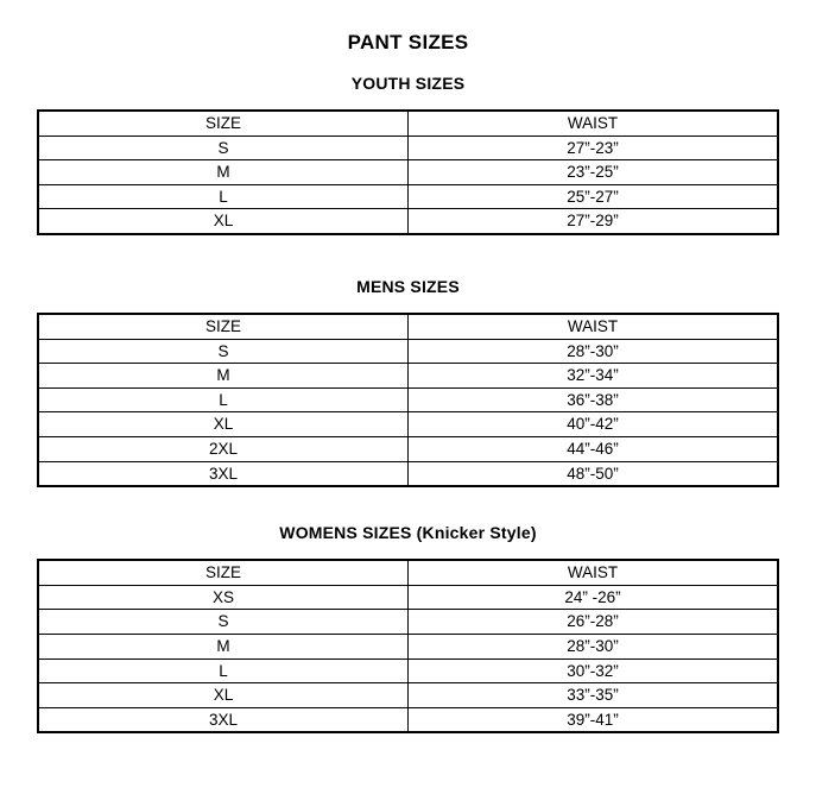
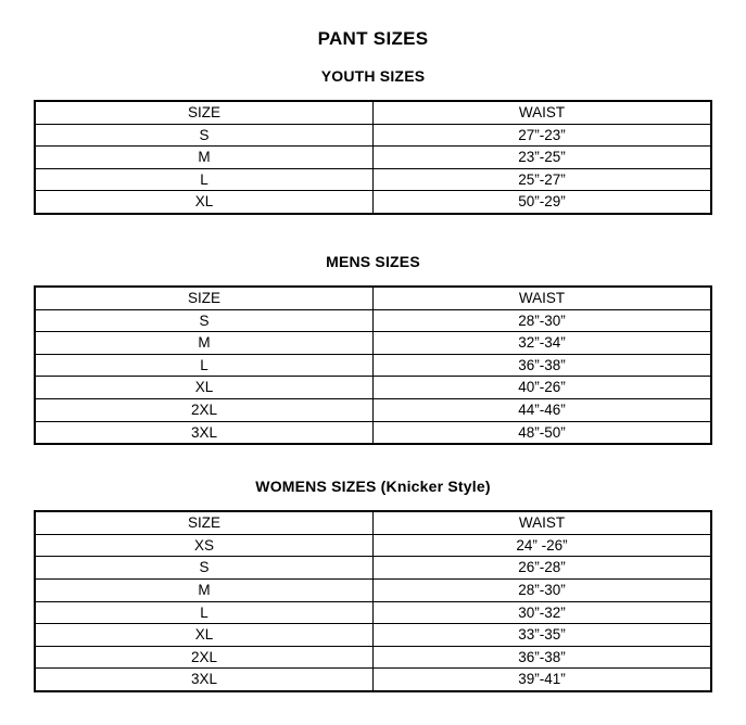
  PANT SIZES
  YOUTH SIZES
  SIZE	WAIST
  S	27”-23”
  M	23”-25”
  L	25”-27”
- XL	27”-29”
+ XL	50”-29”
  MENS SIZES
  SIZE	WAIST
  S	28”-30”
  M	32”-34”
  L	36”-38”
- XL	40”-42”
+ XL	40”-26”
  2XL	44”-46”
  3XL	48”-50”
  WOMENS SIZES (Knicker Style)
  SIZE	WAIST
  XS	24” -26”
  S	26”-28”
  M	28”-30”
  L	30”-32”
  XL	33”-35”
+ 2XL	36”-38”
  3XL	39”-41”
